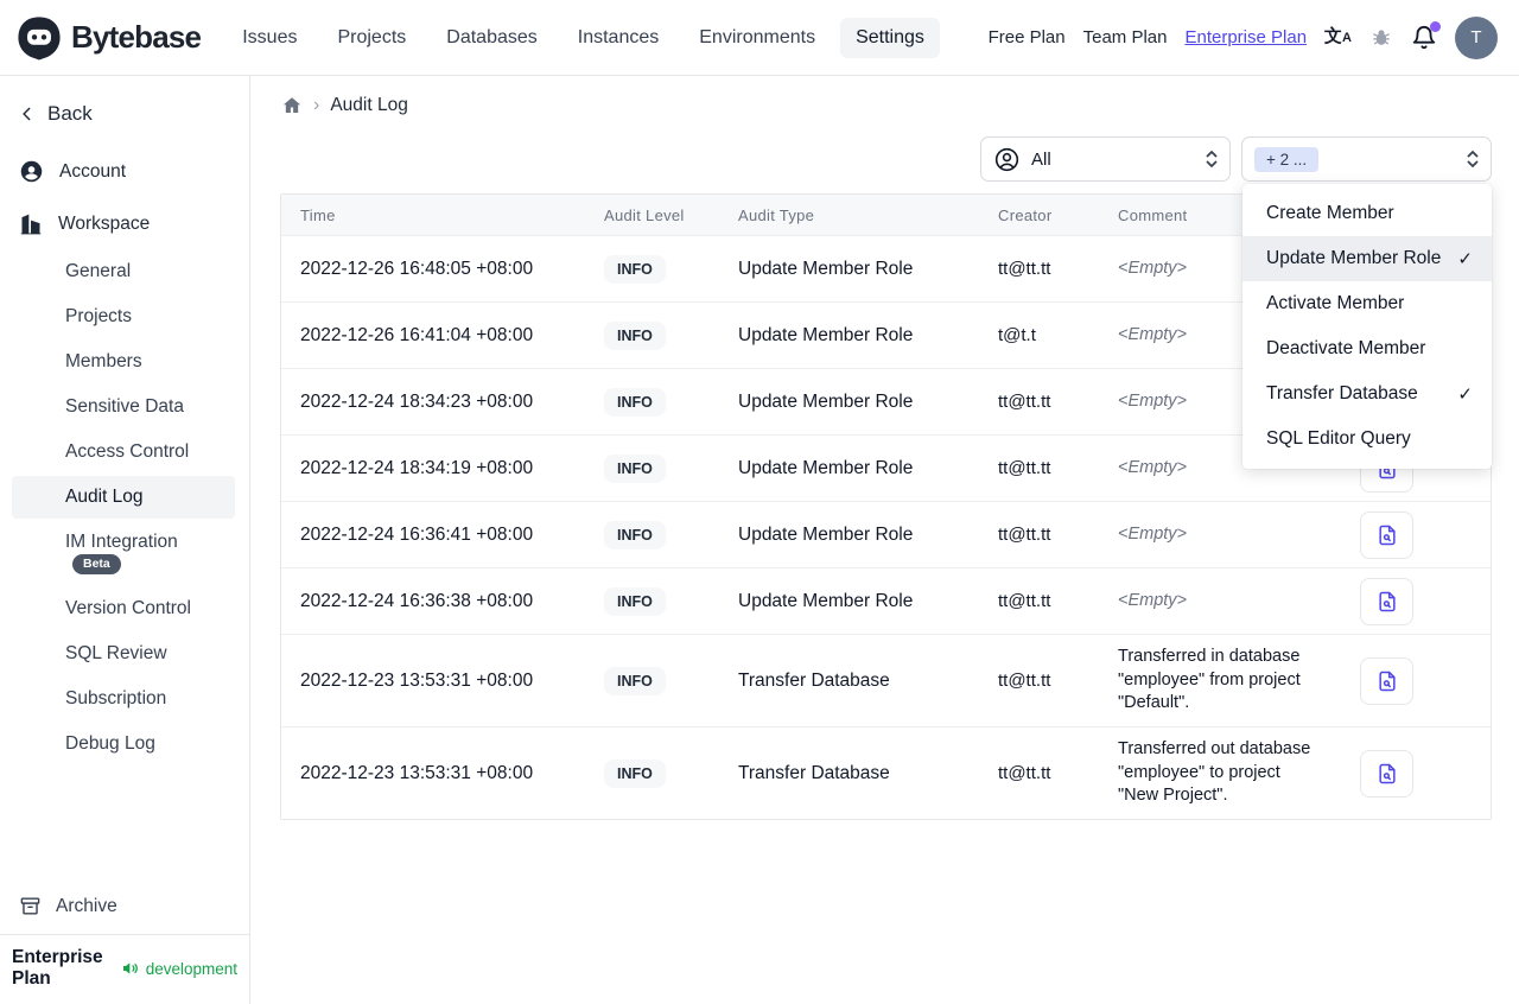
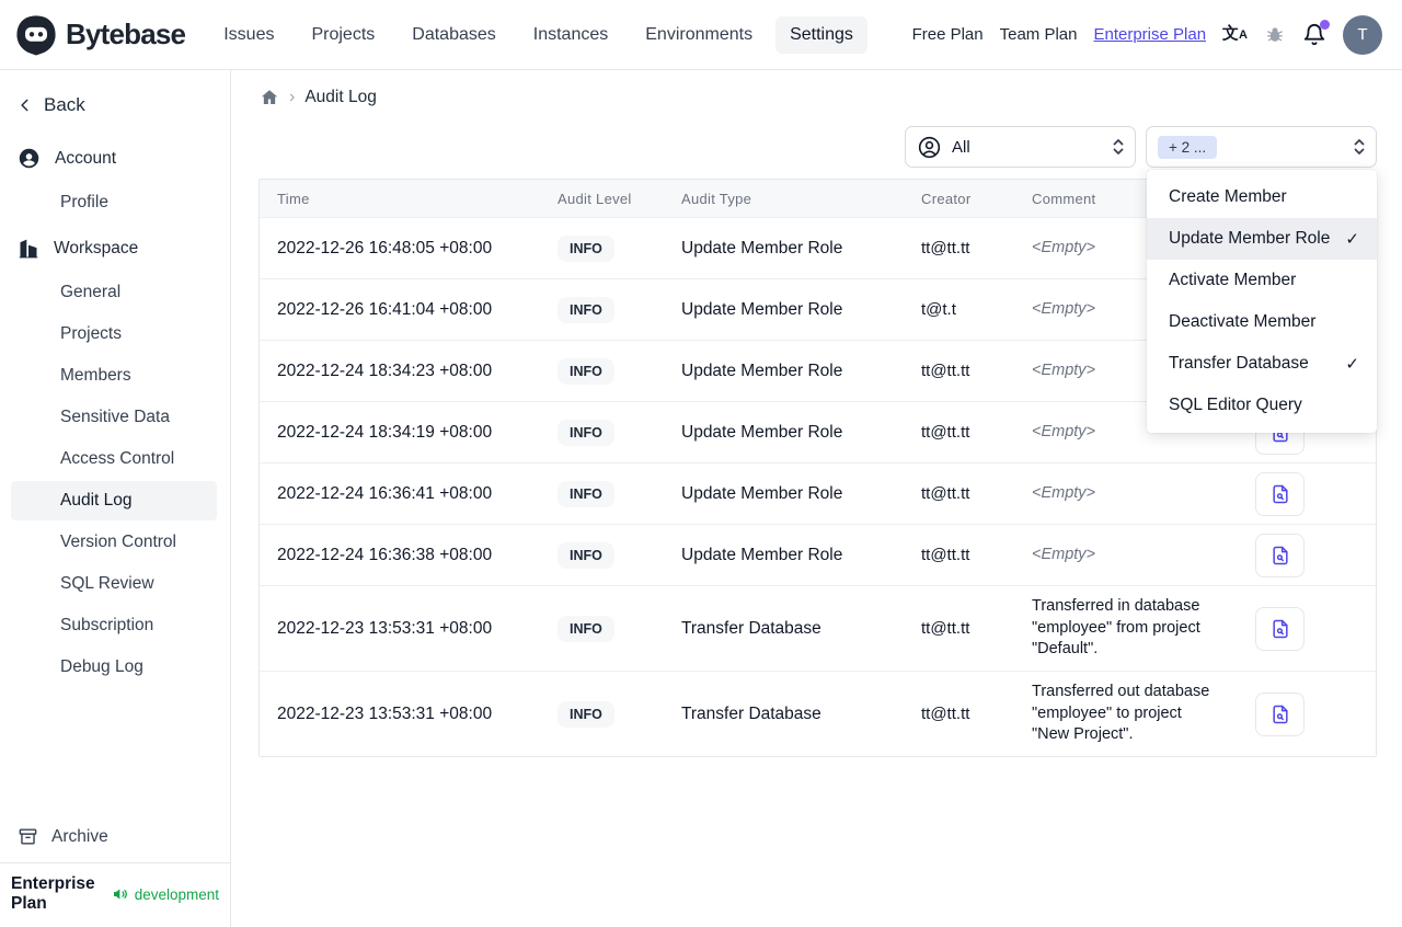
  Bytebase
  Issues
  Projects
  Databases
  Instances
  Environments
  Settings
  Free Plan
  Team Plan
  Enterprise Plan
  文A
  T
  Back
  Account
+ Profile
  Workspace
  General
  Projects
  Members
  Sensitive Data
  Access Control
  Audit Log
- IM IntegrationBeta
  Version Control
  SQL Review
  Subscription
  Debug Log
  Archive
  Enterprise Plan
  development
  ›
  Audit Log
  All
  + 2 ...
  Time
  Audit Level
  Audit Type
  Creator
  Comment
  2022-12-26 16:48:05 +08:00
  INFO
  Update Member Role
  tt@tt.tt
  <Empty>
  2022-12-26 16:41:04 +08:00
  INFO
  Update Member Role
  t@t.t
  <Empty>
  2022-12-24 18:34:23 +08:00
  INFO
  Update Member Role
  tt@tt.tt
  <Empty>
  2022-12-24 18:34:19 +08:00
  INFO
  Update Member Role
  tt@tt.tt
  <Empty>
  2022-12-24 16:36:41 +08:00
  INFO
  Update Member Role
  tt@tt.tt
  <Empty>
  2022-12-24 16:36:38 +08:00
  INFO
  Update Member Role
  tt@tt.tt
  <Empty>
  2022-12-23 13:53:31 +08:00
  INFO
  Transfer Database
  tt@tt.tt
  Transferred in database "employee" from project "Default".
  2022-12-23 13:53:31 +08:00
  INFO
  Transfer Database
  tt@tt.tt
  Transferred out database "employee" to project "New Project".
  Create Member
  Update Member Role
  ✓
  Activate Member
  Deactivate Member
  Transfer Database
  ✓
  SQL Editor Query
